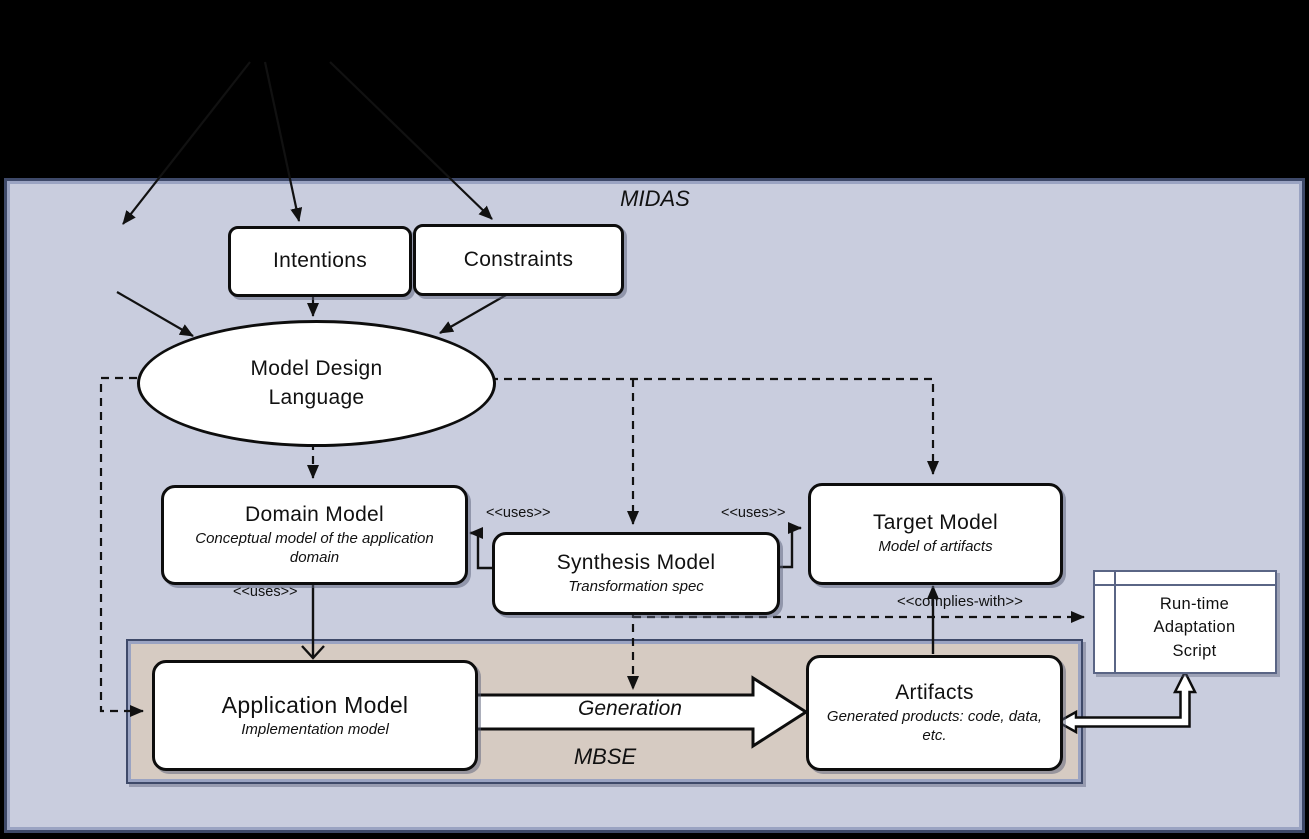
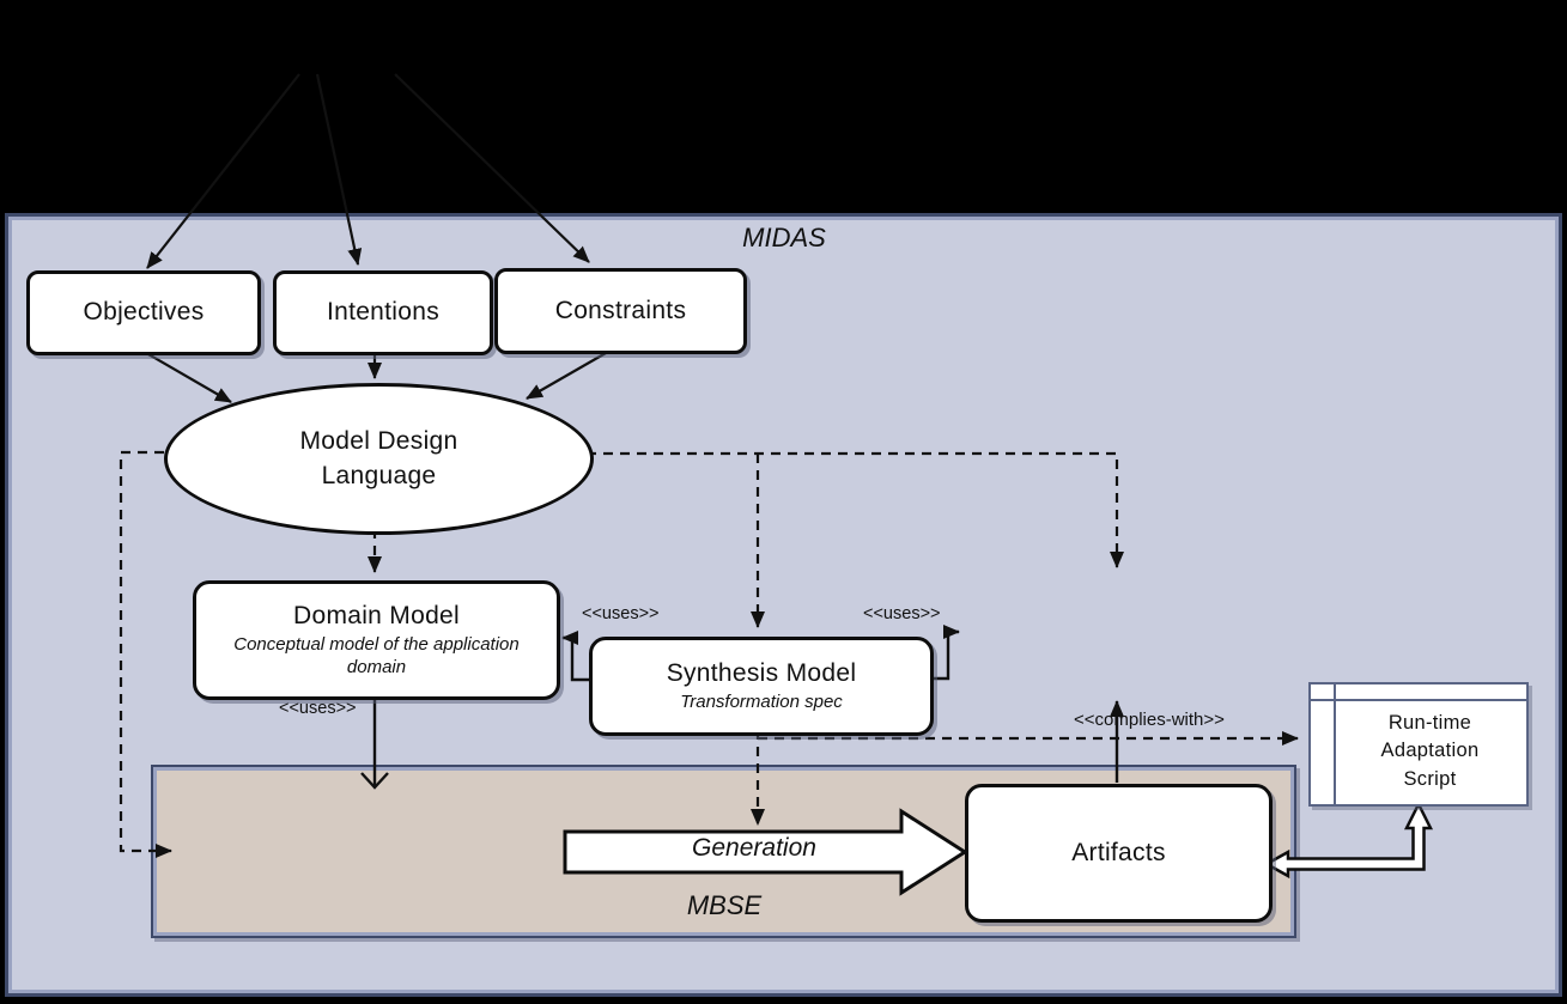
+ Objectives
  Intentions
  Constraints
  Model Design Language
  Domain Model
  Conceptual model of the application domain
  Synthesis Model
  Transformation spec
- Target Model
- Model of artifacts
- Application Model
- Implementation model
  Artifacts
- Generated products: code, data, etc.
  Run-time Adaptation Script
  MIDAS
  MBSE
  <<uses>>
  <<uses>>
  <<uses>>
  <<complies-with>>
  Generation
